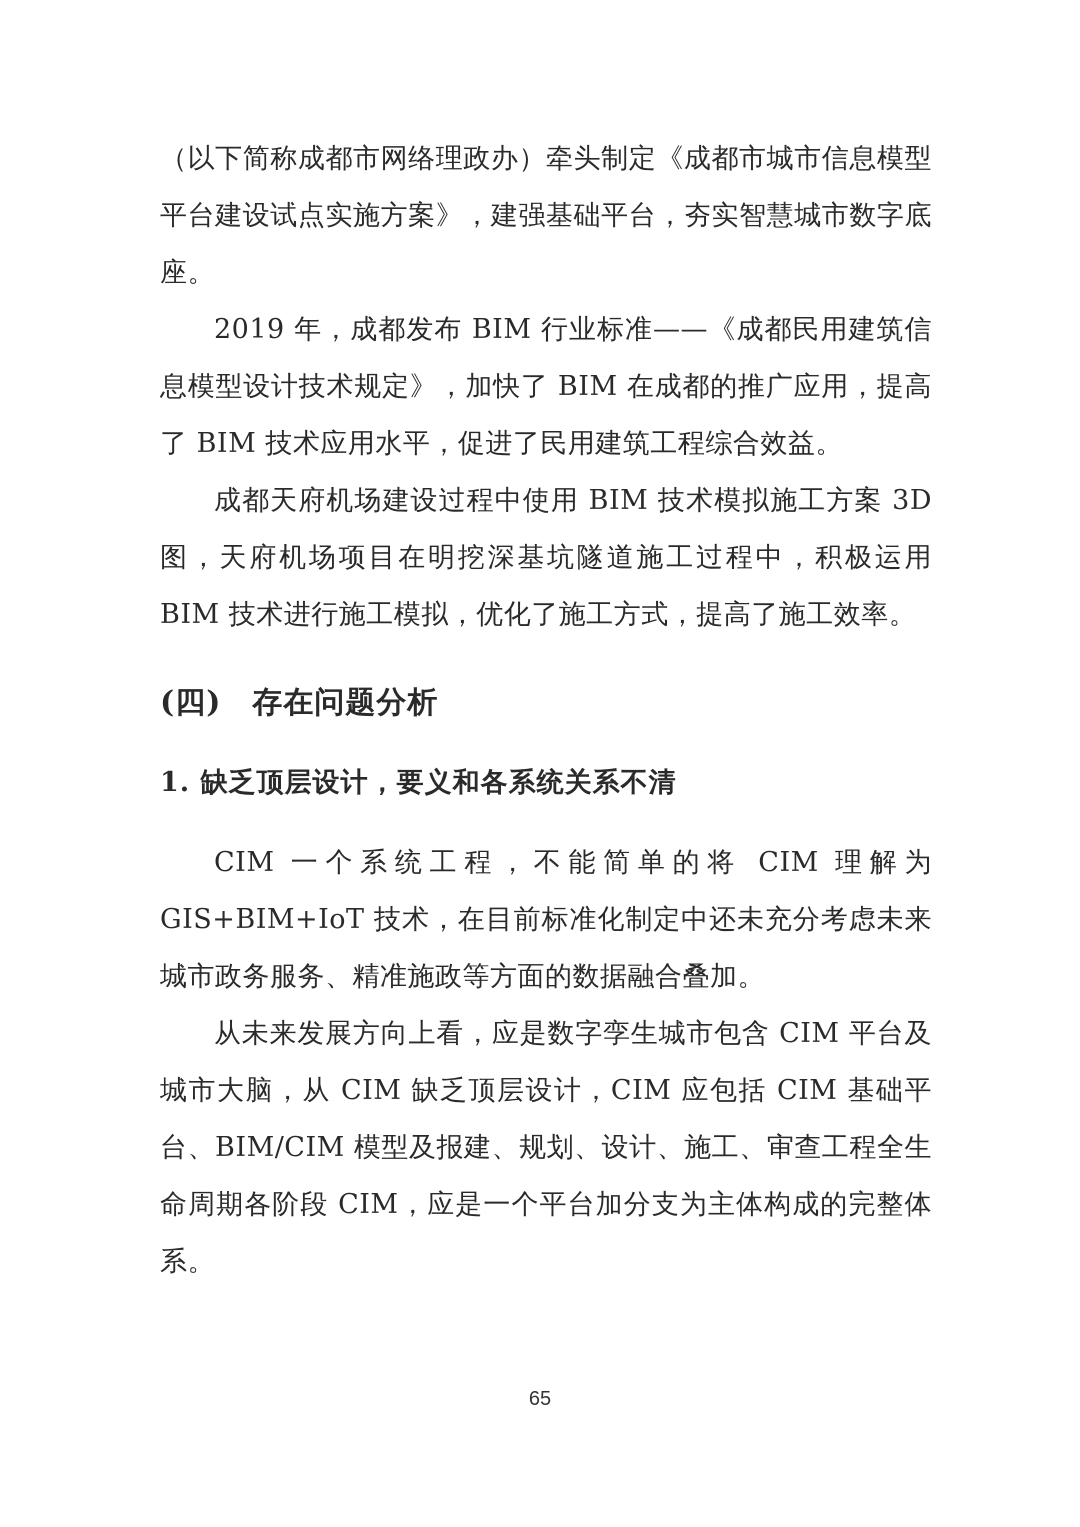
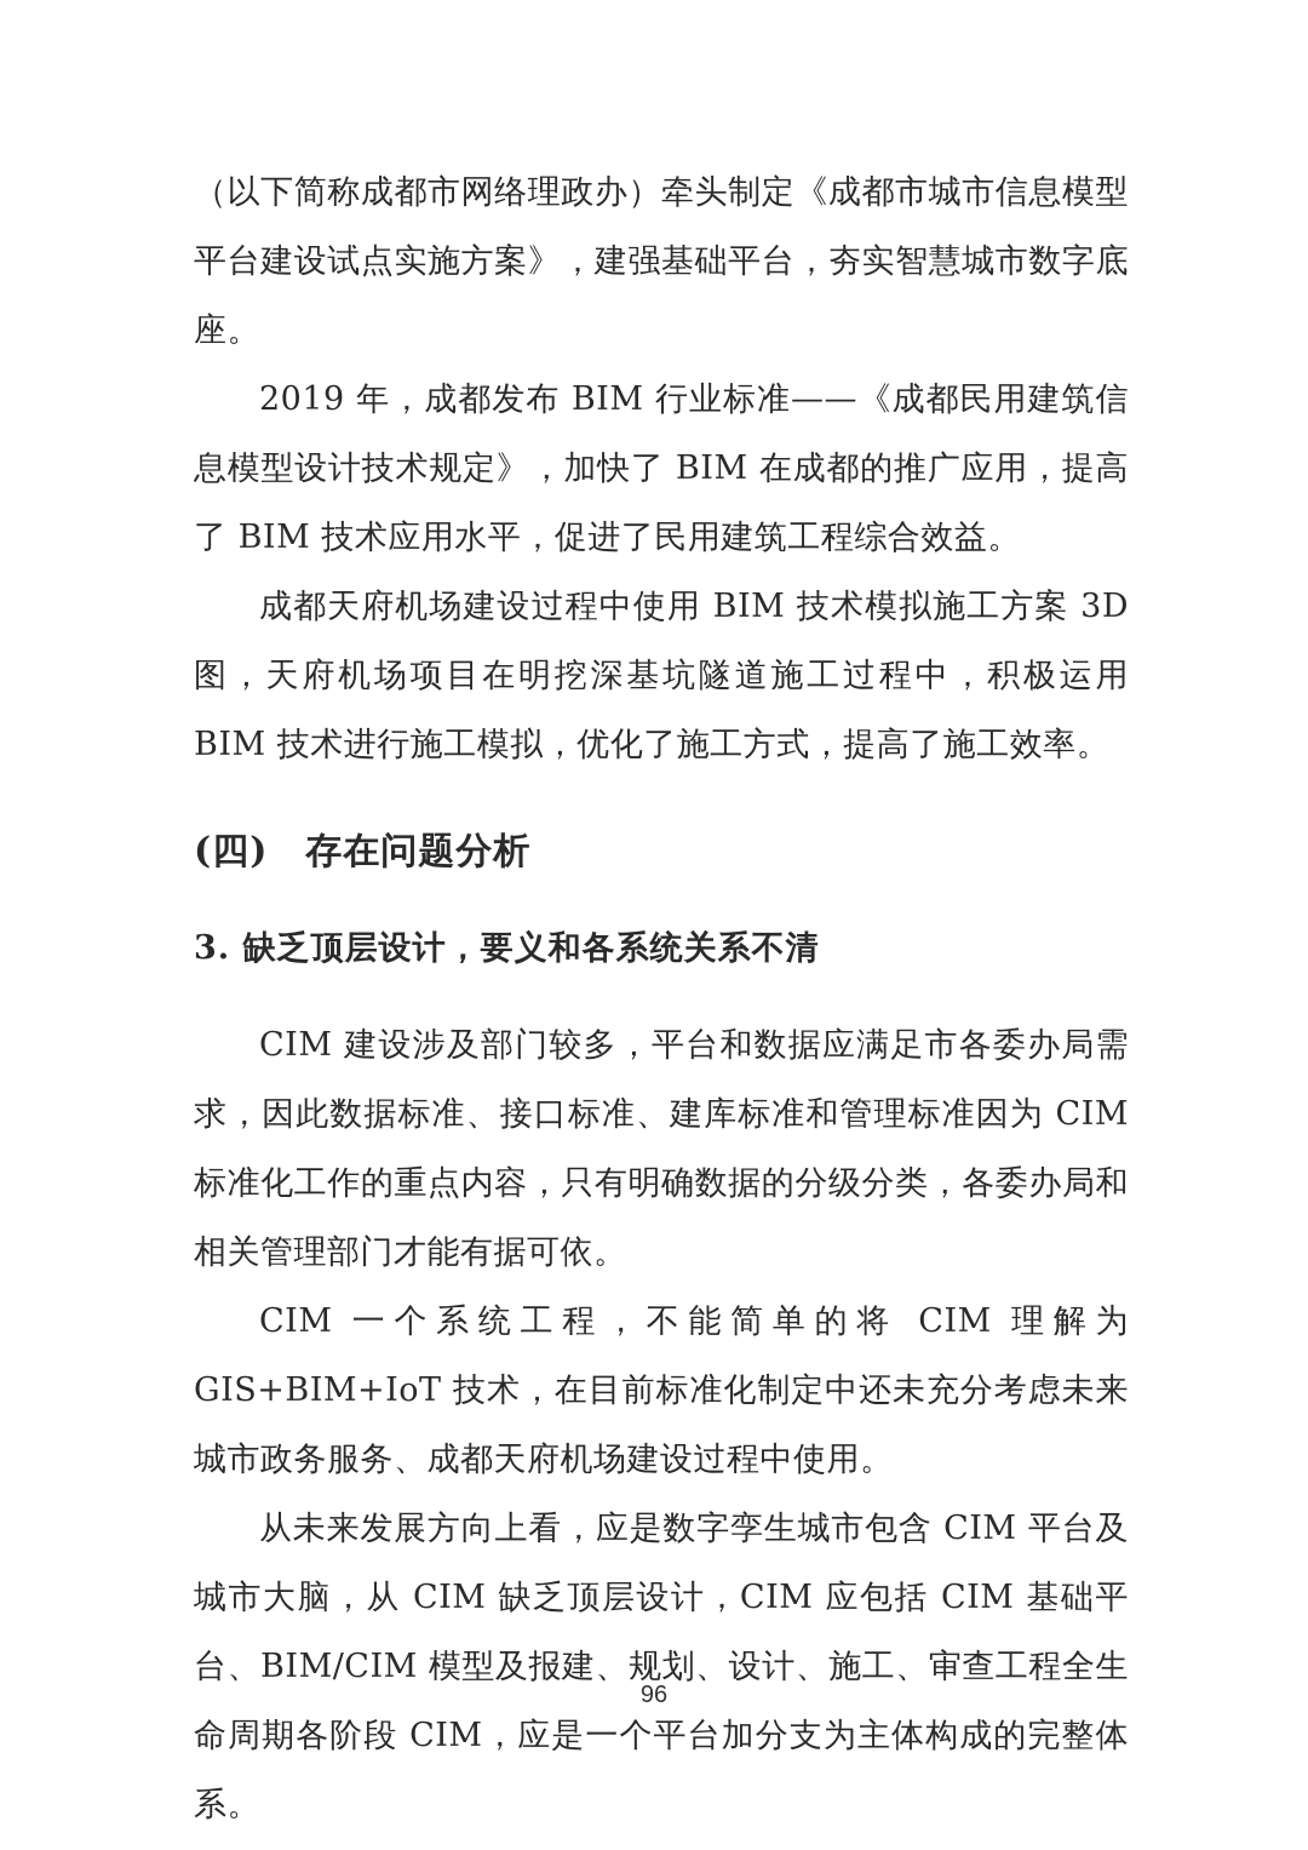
  （以下简称成都市网络理政办）牵头制定《成都市城市信息模型平台建设试点实施方案》，建强基础平台，夯实智慧城市数字底座。
  2019 年，成都发布 BIM 行业标准——《成都民用建筑信息模型设计技术规定》，加快了 BIM 在成都的推广应用，提高了 BIM 技术应用水平，促进了民用建筑工程综合效益。
  成都天府机场建设过程中使用 BIM 技术模拟施工方案 3D 图，天府机场项目在明挖深基坑隧道施工过程中，积极运用 BIM 技术进行施工模拟，优化了施工方式，提高了施工效率。
  (四) 存在问题分析
- 1. 缺乏顶层设计，要义和各系统关系不清
+ 3. 缺乏顶层设计，要义和各系统关系不清
+ CIM 建设涉及部门较多，平台和数据应满足市各委办局需求，因此数据标准、接口标准、建库标准和管理标准因为 CIM 标准化工作的重点内容，只有明确数据的分级分类，各委办局和相关管理部门才能有据可依。
- CIM 一个系统工程，不能简单的将 CIM 理解为 GIS+BIM+IoT 技术，在目前标准化制定中还未充分考虑未来城市政务服务、精准施政等方面的数据融合叠加。
+ CIM 一个系统工程，不能简单的将 CIM 理解为 GIS+BIM+IoT 技术，在目前标准化制定中还未充分考虑未来城市政务服务、成都天府机场建设过程中使用。
  从未来发展方向上看，应是数字孪生城市包含 CIM 平台及城市大脑，从 CIM 缺乏顶层设计，CIM 应包括 CIM 基础平台、BIM/CIM 模型及报建、规划、设计、施工、审查工程全生命周期各阶段 CIM，应是一个平台加分支为主体构成的完整体系。
- 65
+ 96
